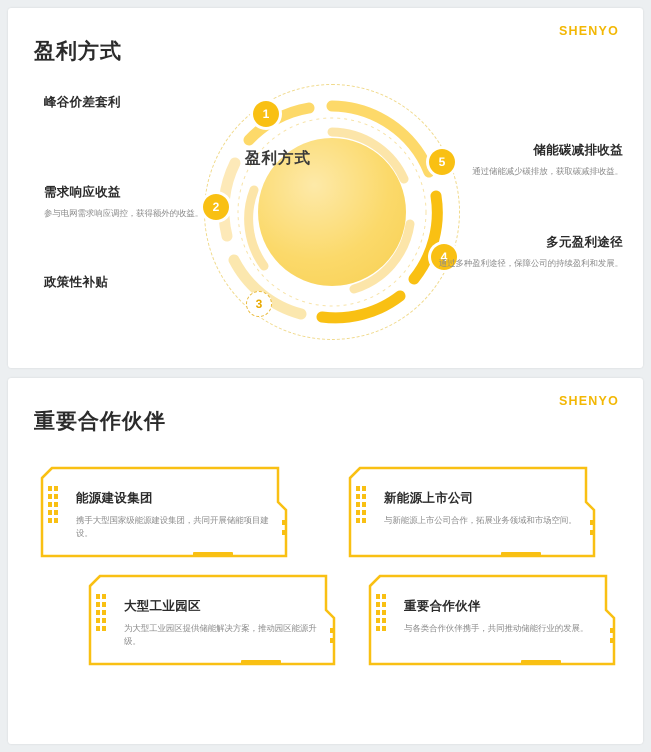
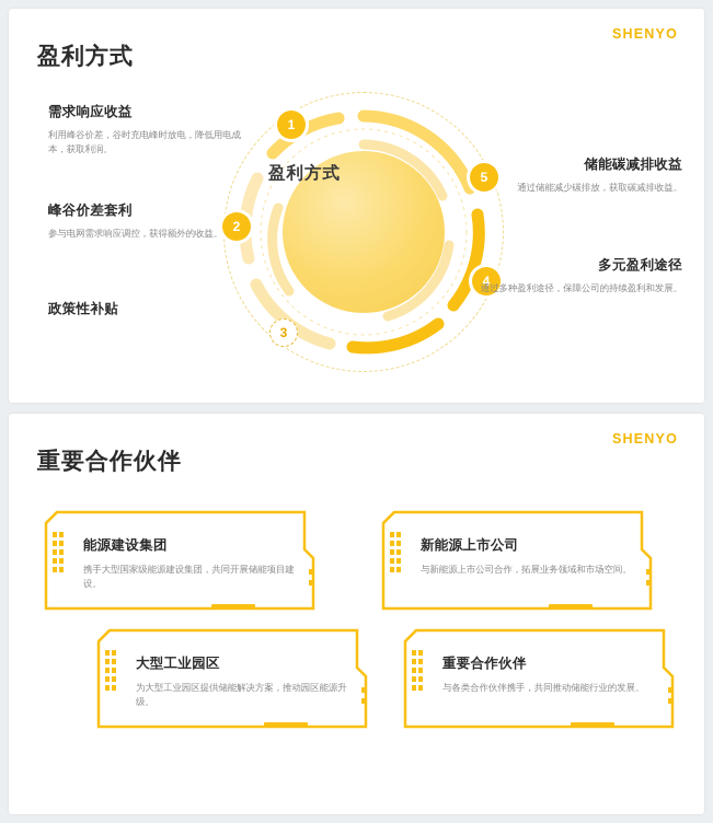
  SHENYO
  盈利方式
  盈利方式
  1
  2
  3
  4
  5
- 峰谷价差套利
+ 需求响应收益
+ 利用峰谷价差，谷时充电峰时放电，降低用电成本，获取利润。
- 需求响应收益
+ 峰谷价差套利
  参与电网需求响应调控，获得额外的收益。
  政策性补贴
  储能碳减排收益
  通过储能减少碳排放，获取碳减排收益。
  多元盈利途径
  通过多种盈利途径，保障公司的持续盈利和发展。
  SHENYO
  重要合作伙伴
  能源建设集团
  携手大型国家级能源建设集团，共同开展储能项目建设。
  新能源上市公司
  与新能源上市公司合作，拓展业务领域和市场空间。
  大型工业园区
  为大型工业园区提供储能解决方案，推动园区能源升级。
  重要合作伙伴
  与各类合作伙伴携手，共同推动储能行业的发展。
